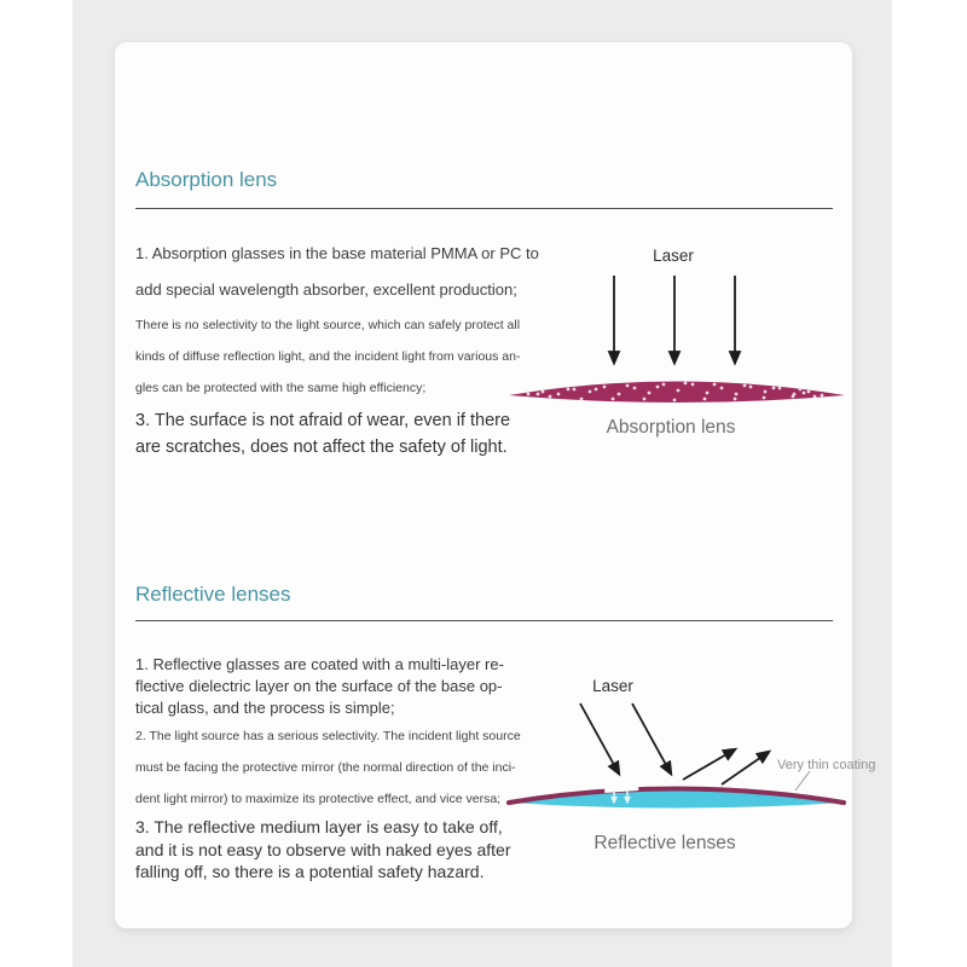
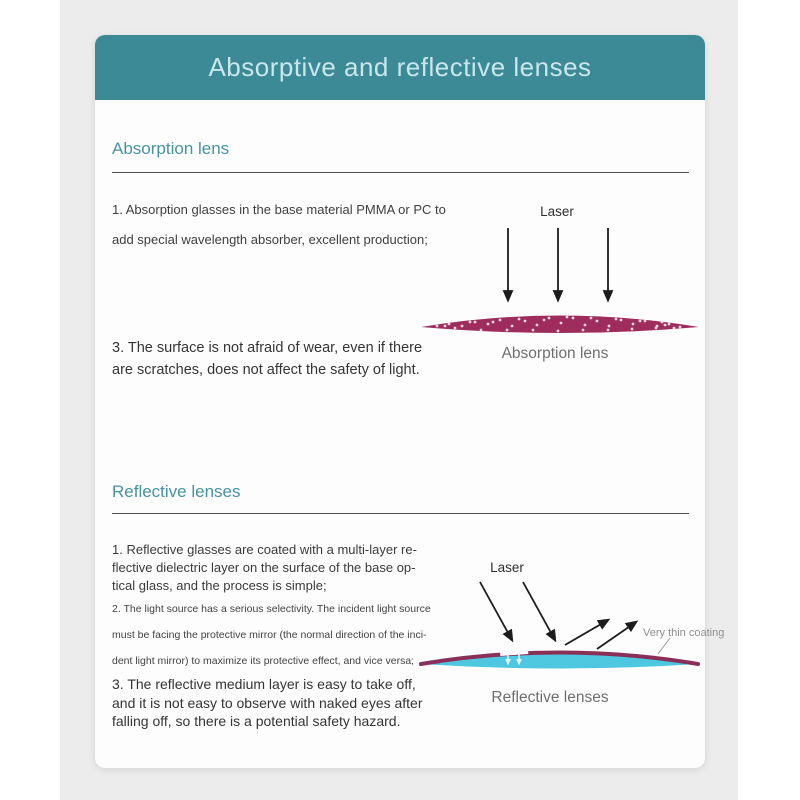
+ Absorptive and reflective lenses
  Absorption lens
  1. Absorption glasses in the base material PMMA or PC to
  add special wavelength absorber, excellent production;
- There is no selectivity to the light source, which can safely protect all
- kinds of diffuse reflection light, and the incident light from various an-
- gles can be protected with the same high efficiency;
  3. The surface is not afraid of wear, even if there
  are scratches, does not affect the safety of light.
  Laser
  Absorption lens
  Reflective lenses
  1. Reflective glasses are coated with a multi-layer re-
  flective dielectric layer on the surface of the base op-
  tical glass, and the process is simple;
  2. The light source has a serious selectivity. The incident light source
  must be facing the protective mirror (the normal direction of the inci-
  dent light mirror) to maximize its protective effect, and vice versa;
  3. The reflective medium layer is easy to take off,
  and it is not easy to observe with naked eyes after
  falling off, so there is a potential safety hazard.
  Laser
  Very thin coating
  Reflective lenses
